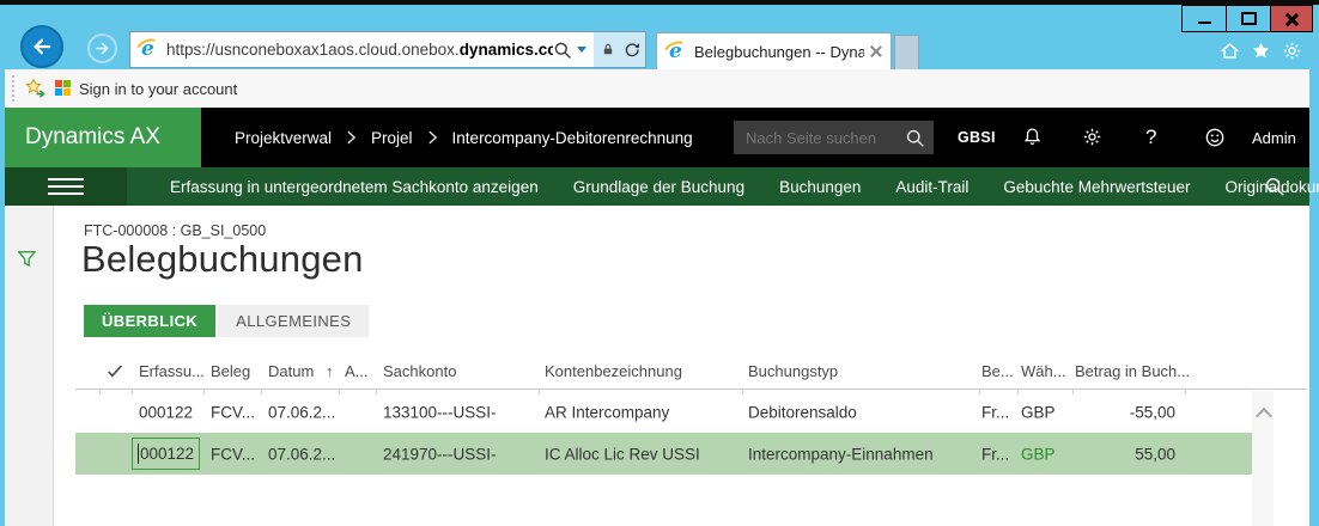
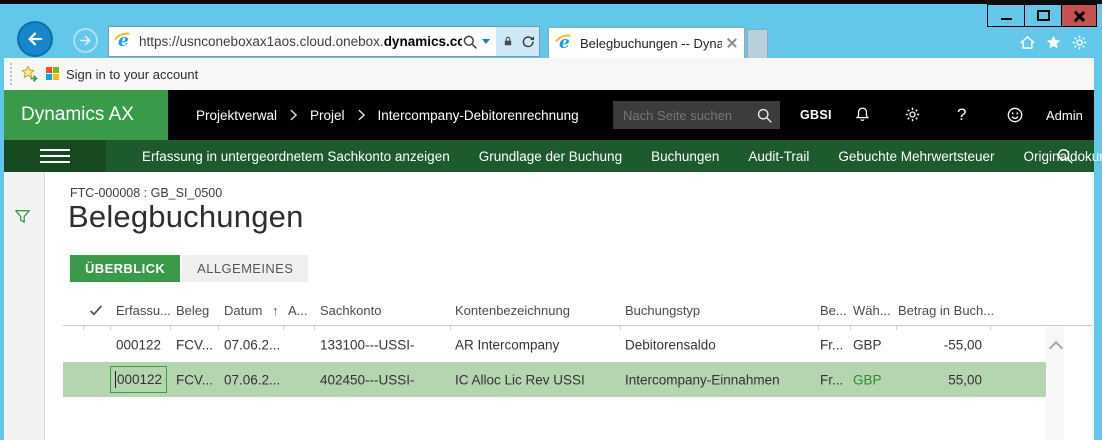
  e
  https://usnconeboxax1aos.cloud.onebox.dynamics.co
  e
  Belegbuchungen -- Dyna
  Sign in to your account
  Dynamics AX
  Projektverwal
  Projel
  Intercompany-Debitorenrechnung
  Nach Seite suchen
  GBSI
  ?
  Admin
  Erfassung in untergeordnetem Sachkonto anzeigen
  Grundlage der Buchung
  Buchungen
  Audit-Trail
  Gebuchte Mehrwertsteuer
  FTC-000008 : GB_SI_0500
  Belegbuchungen
  ÜBERBLICK
  ALLGEMEINES
  Erfassu...
  Beleg
  Datum
  ↑
  A...
  Sachkonto
  Kontenbezeichnung
  Buchungstyp
  Be...
  Wäh...
  Betrag in Buch...
  000122
  FCV...
  07.06.2...
  133100---USSI-
  AR Intercompany
  Debitorensaldo
  Fr...
  GBP
  -55,00
  000122
  FCV...
  07.06.2...
- 241970---USSI-
+ 402450---USSI-
  IC Alloc Lic Rev USSI
  Intercompany-Einnahmen
  Fr...
  GBP
  55,00
